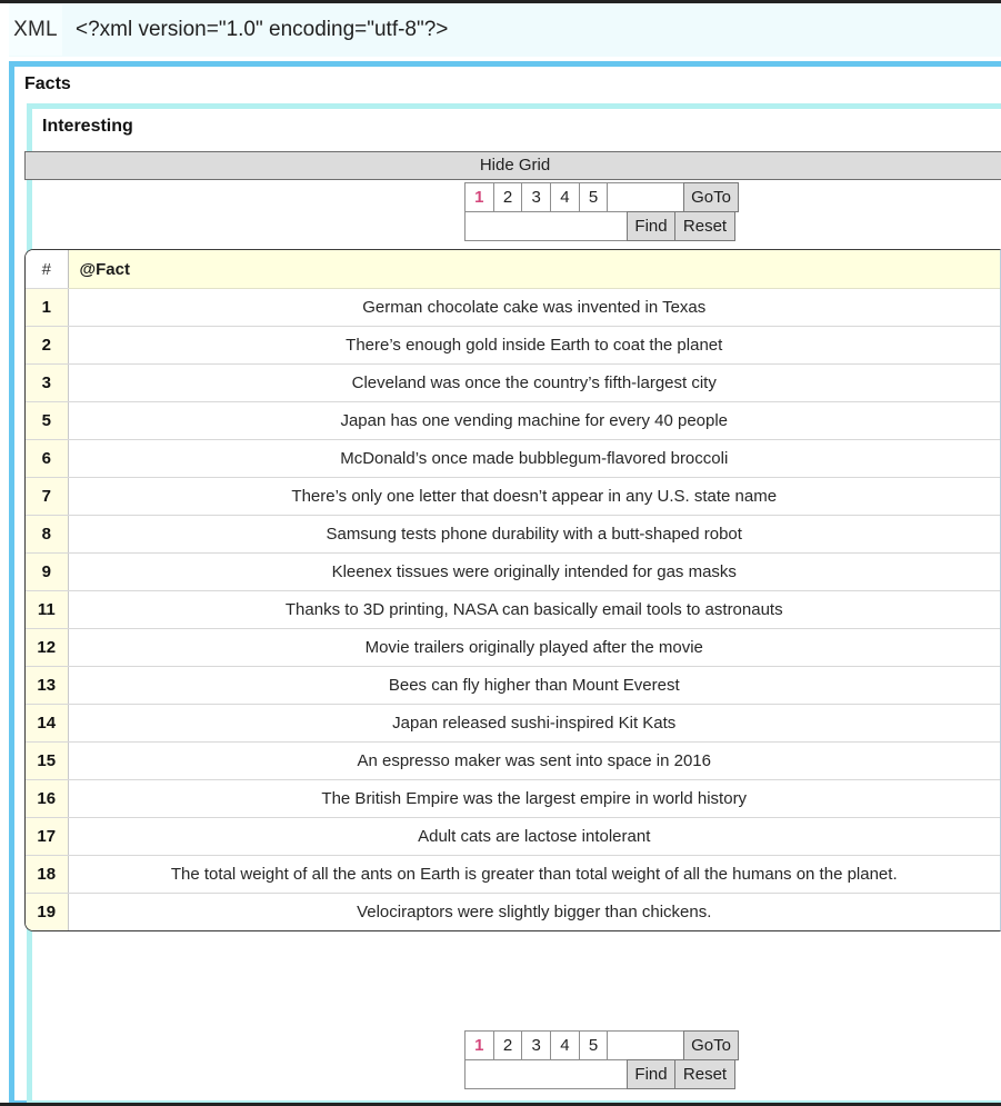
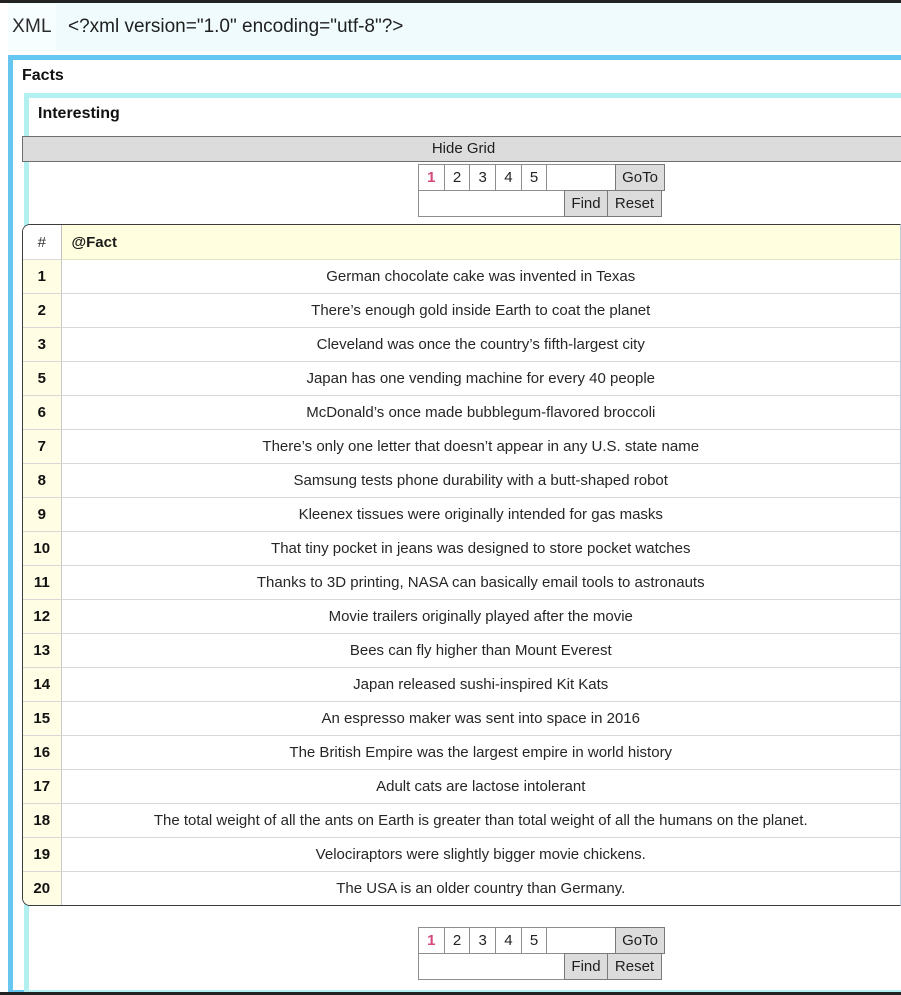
  XML
  <?xml version="1.0" encoding="utf-8"?>
  Facts
  Interesting
  Hide Grid
  1
  2
  3
  4
  5
  GoTo
  Find
  Reset
  #	@Fact
  1	German chocolate cake was invented in Texas
  2	There’s enough gold inside Earth to coat the planet
  3	Cleveland was once the country’s fifth-largest city
  5	Japan has one vending machine for every 40 people
  6	McDonald’s once made bubblegum-flavored broccoli
  7	There’s only one letter that doesn’t appear in any U.S. state name
  8	Samsung tests phone durability with a butt-shaped robot
  9	Kleenex tissues were originally intended for gas masks
+ 10	That tiny pocket in jeans was designed to store pocket watches
  11	Thanks to 3D printing, NASA can basically email tools to astronauts
  12	Movie trailers originally played after the movie
  13	Bees can fly higher than Mount Everest
  14	Japan released sushi-inspired Kit Kats
  15	An espresso maker was sent into space in 2016
  16	The British Empire was the largest empire in world history
  17	Adult cats are lactose intolerant
  18	The total weight of all the ants on Earth is greater than total weight of all the humans on the planet.
- 19	Velociraptors were slightly bigger than chickens.
+ 19	Velociraptors were slightly bigger movie chickens.
+ 20	The USA is an older country than Germany.
  1
  2
  3
  4
  5
  GoTo
  Find
  Reset
